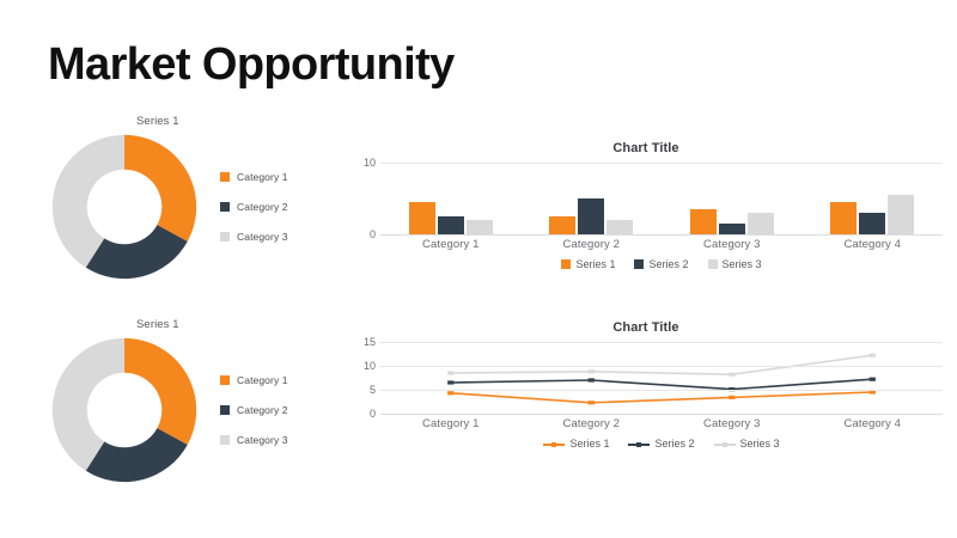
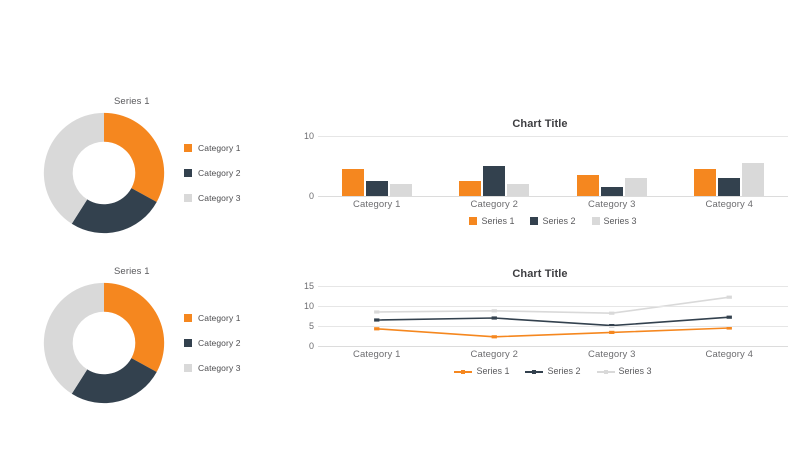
- Market Opportunity
  Series 1
  Category 1
  Category 2
  Category 3
  Series 1
  Category 1
  Category 2
  Category 3
  Chart Title
  10
  0
  Category 1
  Category 2
  Category 3
  Category 4
  Series 1
  Series 2
  Series 3
  Chart Title
  15
  10
  5
  0
  Category 1
  Category 2
  Category 3
  Category 4
  Series 1
  Series 2
  Series 3
